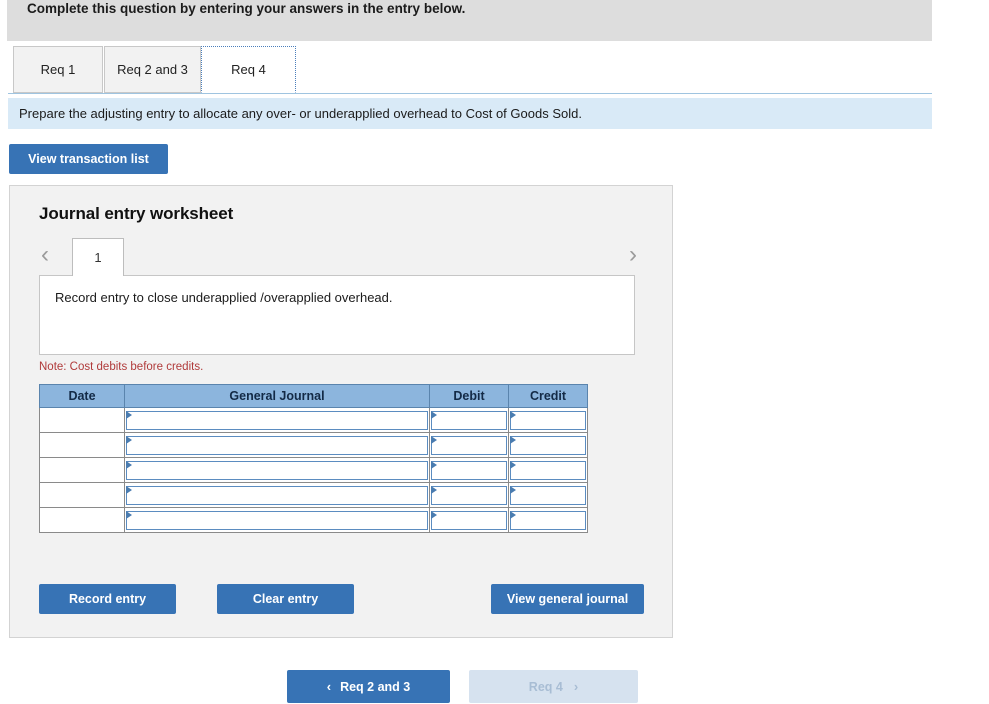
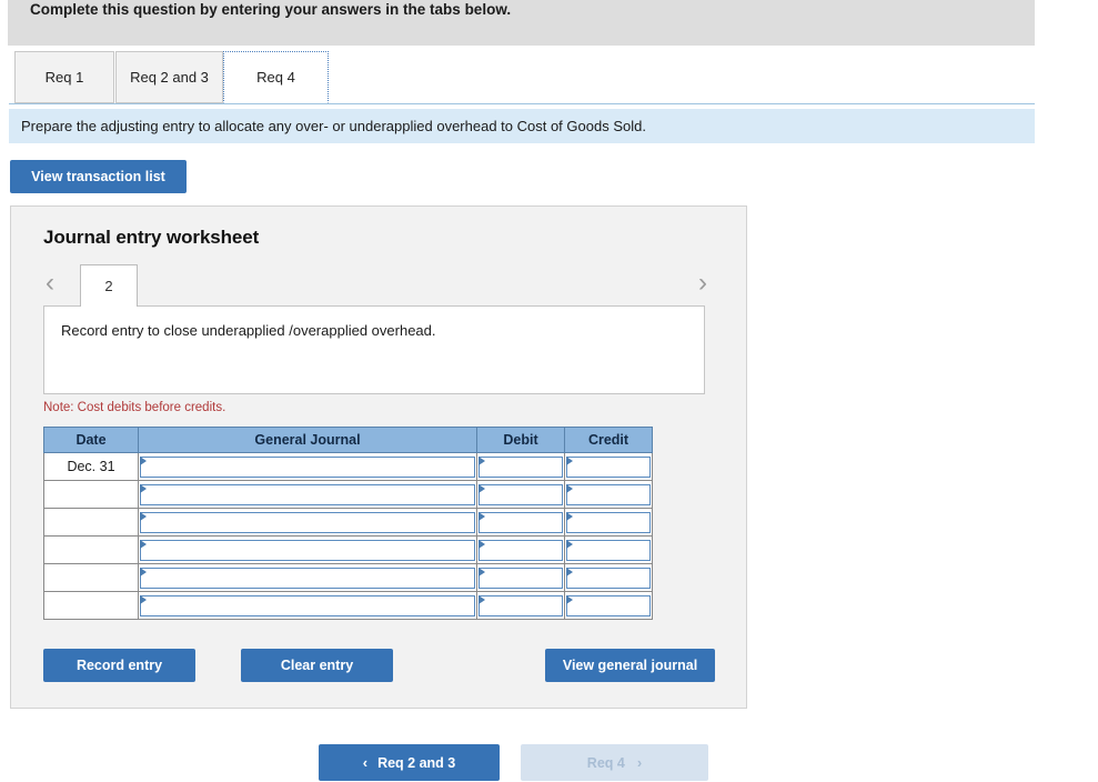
- Complete this question by entering your answers in the entry below.
+ Complete this question by entering your answers in the tabs below.
  Req 1
  Req 2 and 3
  Req 4
  Prepare the adjusting entry to allocate any over- or underapplied overhead to Cost of Goods Sold.
  View transaction list
  Journal entry worksheet
  ‹
- 1
+ 2
  ›
  Record entry to close underapplied /overapplied overhead.
  Note: Cost debits before credits.
  Date	General Journal	Debit	Credit
+ Dec. 31
  Record entry
  Clear entry
  View general journal
  ‹
  Req 2 and 3
  Req 4
  ›
